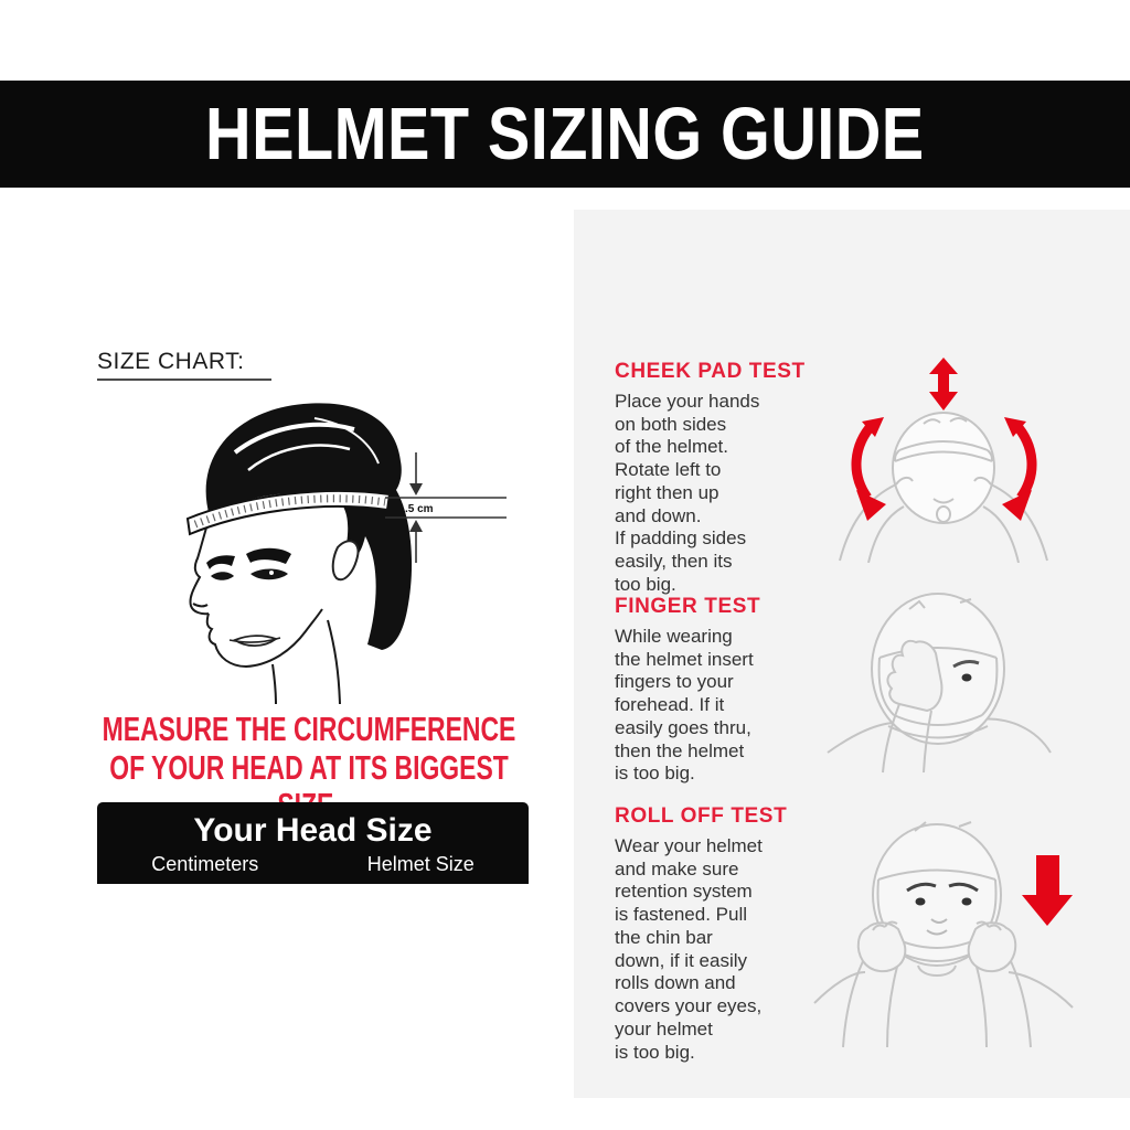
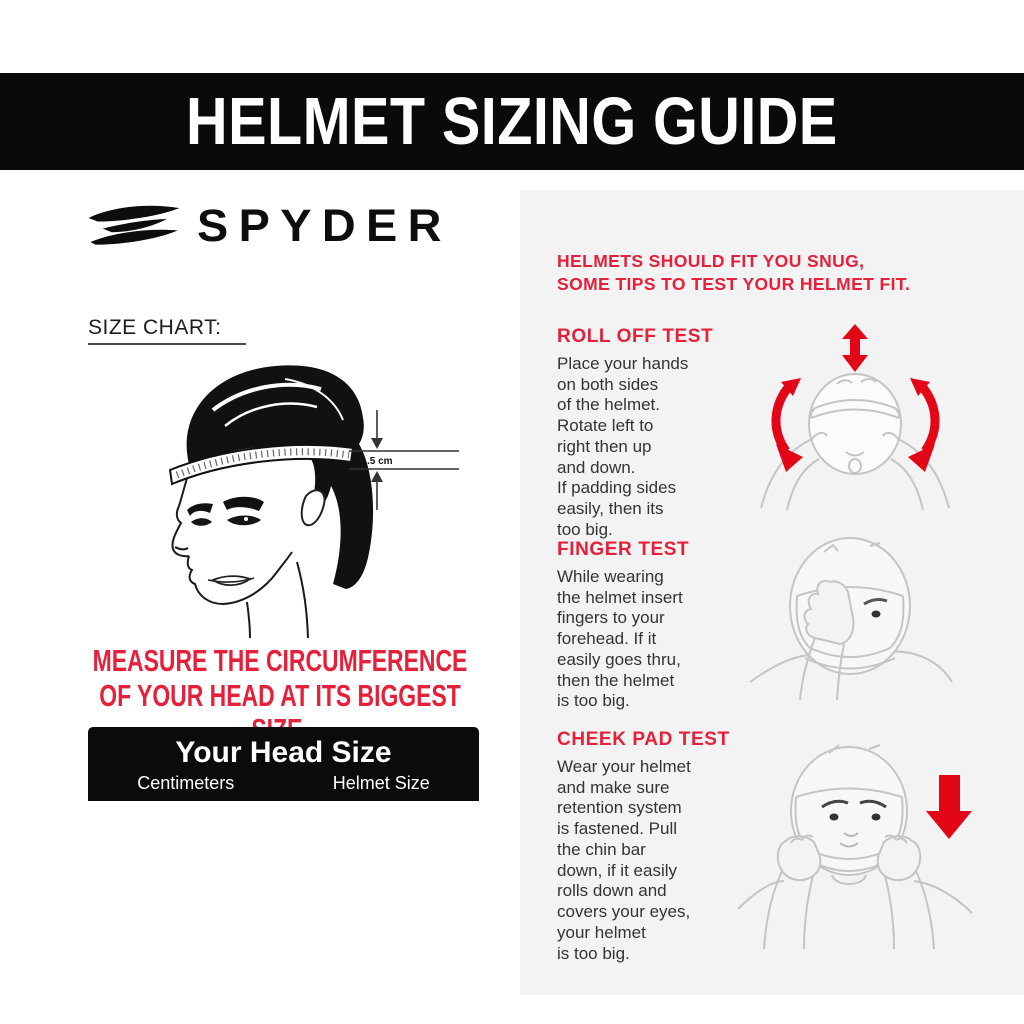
  HELMET SIZING GUIDE
+ SPYDER
  SIZE CHART:
  1.5 cm
  MEASURE THE CIRCUMFERENCE
  OF YOUR HEAD AT ITS BIGGEST
  Your Head Size
  Centimeters
  Helmet Size
+ HELMETS SHOULD FIT YOU SNUG,
+ SOME TIPS TO TEST YOUR HELMET FIT.
- CHEEK PAD TEST
+ ROLL OFF TEST
  Place your hands
  on both sides
  of the helmet.
  Rotate left to
  right then up
  and down.
  If padding sides
  easily, then its
  too big.
  FINGER TEST
  While wearing
  the helmet insert
  fingers to your
  forehead. If it
  easily goes thru,
  then the helmet
  is too big.
- ROLL OFF TEST
+ CHEEK PAD TEST
  Wear your helmet
  and make sure
  retention system
  is fastened. Pull
  the chin bar
  down, if it easily
  rolls down and
  covers your eyes,
  your helmet
  is too big.
